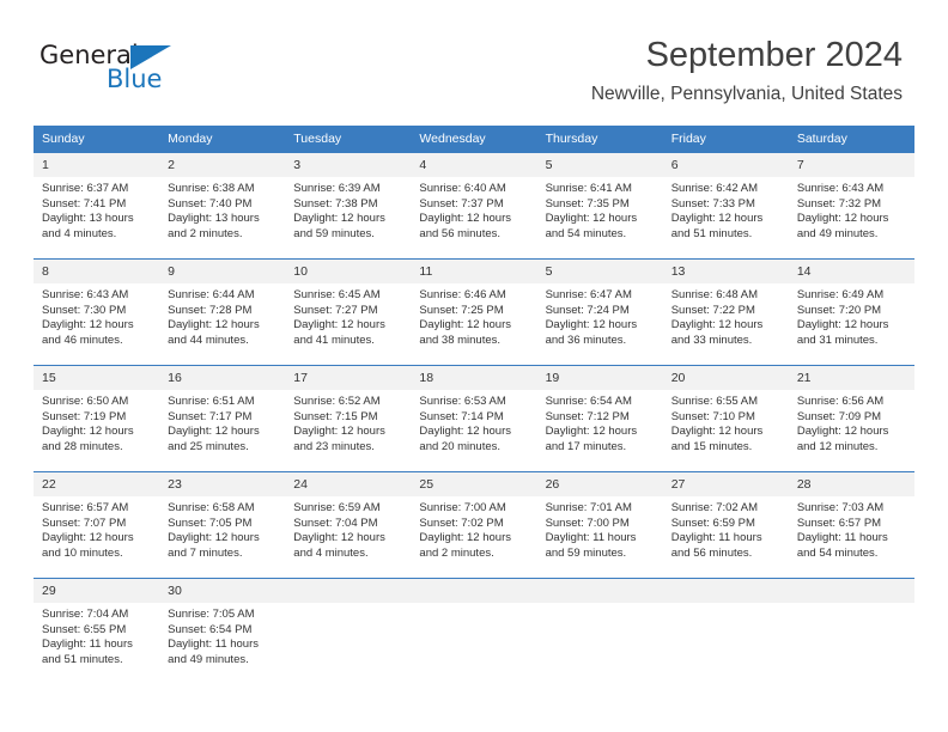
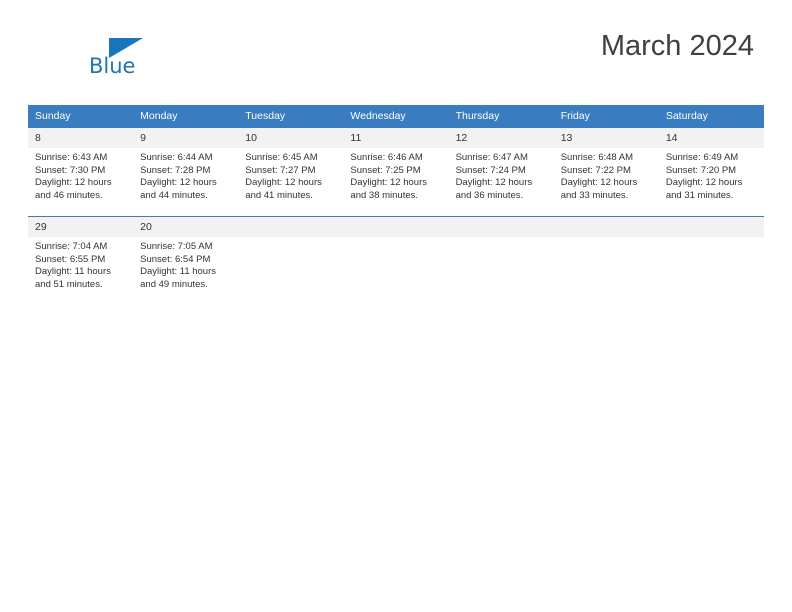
- General
  Blue
- September 2024
+ March 2024
- Newville, Pennsylvania, United States
  Sunday	Monday	Tuesday	Wednesday	Thursday	Friday	Saturday
- 1 Sunrise: 6:37 AM Sunset: 7:41 PM Daylight: 13 hours and 4 minutes.	2 Sunrise: 6:38 AM Sunset: 7:40 PM Daylight: 13 hours and 2 minutes.	3 Sunrise: 6:39 AM Sunset: 7:38 PM Daylight: 12 hours and 59 minutes.	4 Sunrise: 6:40 AM Sunset: 7:37 PM Daylight: 12 hours and 56 minutes.	5 Sunrise: 6:41 AM Sunset: 7:35 PM Daylight: 12 hours and 54 minutes.	6 Sunrise: 6:42 AM Sunset: 7:33 PM Daylight: 12 hours and 51 minutes.	7 Sunrise: 6:43 AM Sunset: 7:32 PM Daylight: 12 hours and 49 minutes.
- 8 Sunrise: 6:43 AM Sunset: 7:30 PM Daylight: 12 hours and 46 minutes.	9 Sunrise: 6:44 AM Sunset: 7:28 PM Daylight: 12 hours and 44 minutes.	10 Sunrise: 6:45 AM Sunset: 7:27 PM Daylight: 12 hours and 41 minutes.	11 Sunrise: 6:46 AM Sunset: 7:25 PM Daylight: 12 hours and 38 minutes.	5 Sunrise: 6:47 AM Sunset: 7:24 PM Daylight: 12 hours and 36 minutes.	13 Sunrise: 6:48 AM Sunset: 7:22 PM Daylight: 12 hours and 33 minutes.	14 Sunrise: 6:49 AM Sunset: 7:20 PM Daylight: 12 hours and 31 minutes.
+ 8 Sunrise: 6:43 AM Sunset: 7:30 PM Daylight: 12 hours and 46 minutes.	9 Sunrise: 6:44 AM Sunset: 7:28 PM Daylight: 12 hours and 44 minutes.	10 Sunrise: 6:45 AM Sunset: 7:27 PM Daylight: 12 hours and 41 minutes.	11 Sunrise: 6:46 AM Sunset: 7:25 PM Daylight: 12 hours and 38 minutes.	12 Sunrise: 6:47 AM Sunset: 7:24 PM Daylight: 12 hours and 36 minutes.	13 Sunrise: 6:48 AM Sunset: 7:22 PM Daylight: 12 hours and 33 minutes.	14 Sunrise: 6:49 AM Sunset: 7:20 PM Daylight: 12 hours and 31 minutes.
- 15 Sunrise: 6:50 AM Sunset: 7:19 PM Daylight: 12 hours and 28 minutes.	16 Sunrise: 6:51 AM Sunset: 7:17 PM Daylight: 12 hours and 25 minutes.	17 Sunrise: 6:52 AM Sunset: 7:15 PM Daylight: 12 hours and 23 minutes.	18 Sunrise: 6:53 AM Sunset: 7:14 PM Daylight: 12 hours and 20 minutes.	19 Sunrise: 6:54 AM Sunset: 7:12 PM Daylight: 12 hours and 17 minutes.	20 Sunrise: 6:55 AM Sunset: 7:10 PM Daylight: 12 hours and 15 minutes.	21 Sunrise: 6:56 AM Sunset: 7:09 PM Daylight: 12 hours and 12 minutes.
- 22 Sunrise: 6:57 AM Sunset: 7:07 PM Daylight: 12 hours and 10 minutes.	23 Sunrise: 6:58 AM Sunset: 7:05 PM Daylight: 12 hours and 7 minutes.	24 Sunrise: 6:59 AM Sunset: 7:04 PM Daylight: 12 hours and 4 minutes.	25 Sunrise: 7:00 AM Sunset: 7:02 PM Daylight: 12 hours and 2 minutes.	26 Sunrise: 7:01 AM Sunset: 7:00 PM Daylight: 11 hours and 59 minutes.	27 Sunrise: 7:02 AM Sunset: 6:59 PM Daylight: 11 hours and 56 minutes.	28 Sunrise: 7:03 AM Sunset: 6:57 PM Daylight: 11 hours and 54 minutes.
- 29 Sunrise: 7:04 AM Sunset: 6:55 PM Daylight: 11 hours and 51 minutes.	30 Sunrise: 7:05 AM Sunset: 6:54 PM Daylight: 11 hours and 49 minutes.
+ 29 Sunrise: 7:04 AM Sunset: 6:55 PM Daylight: 11 hours and 51 minutes.	20 Sunrise: 7:05 AM Sunset: 6:54 PM Daylight: 11 hours and 49 minutes.
